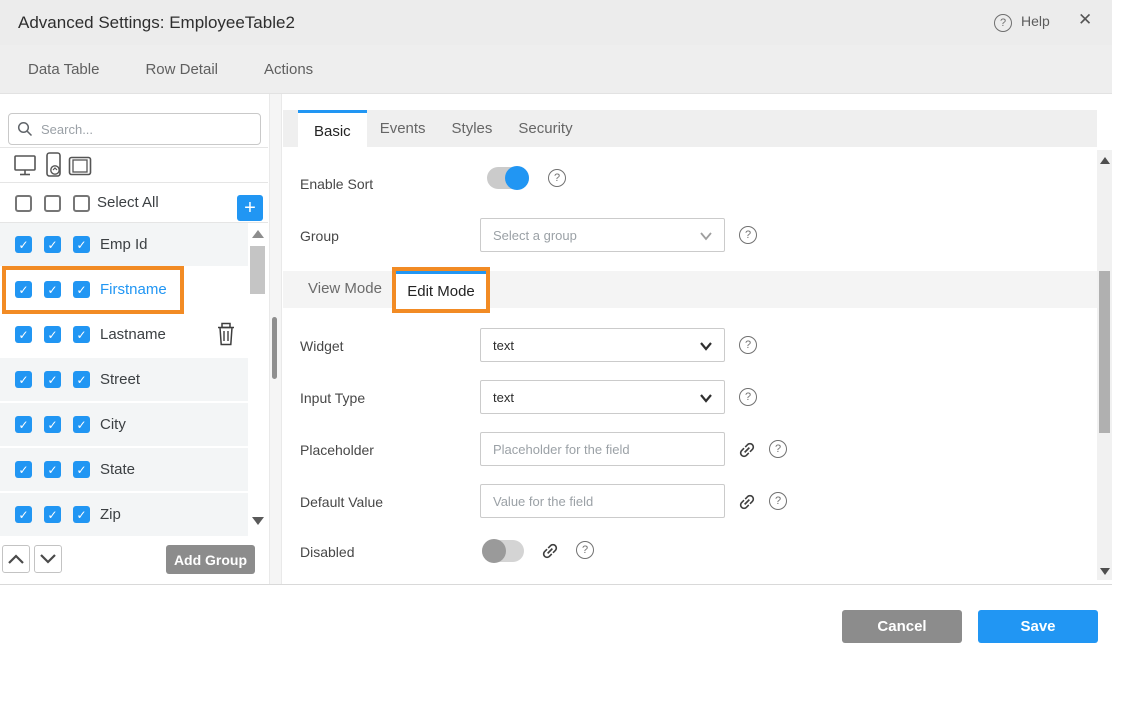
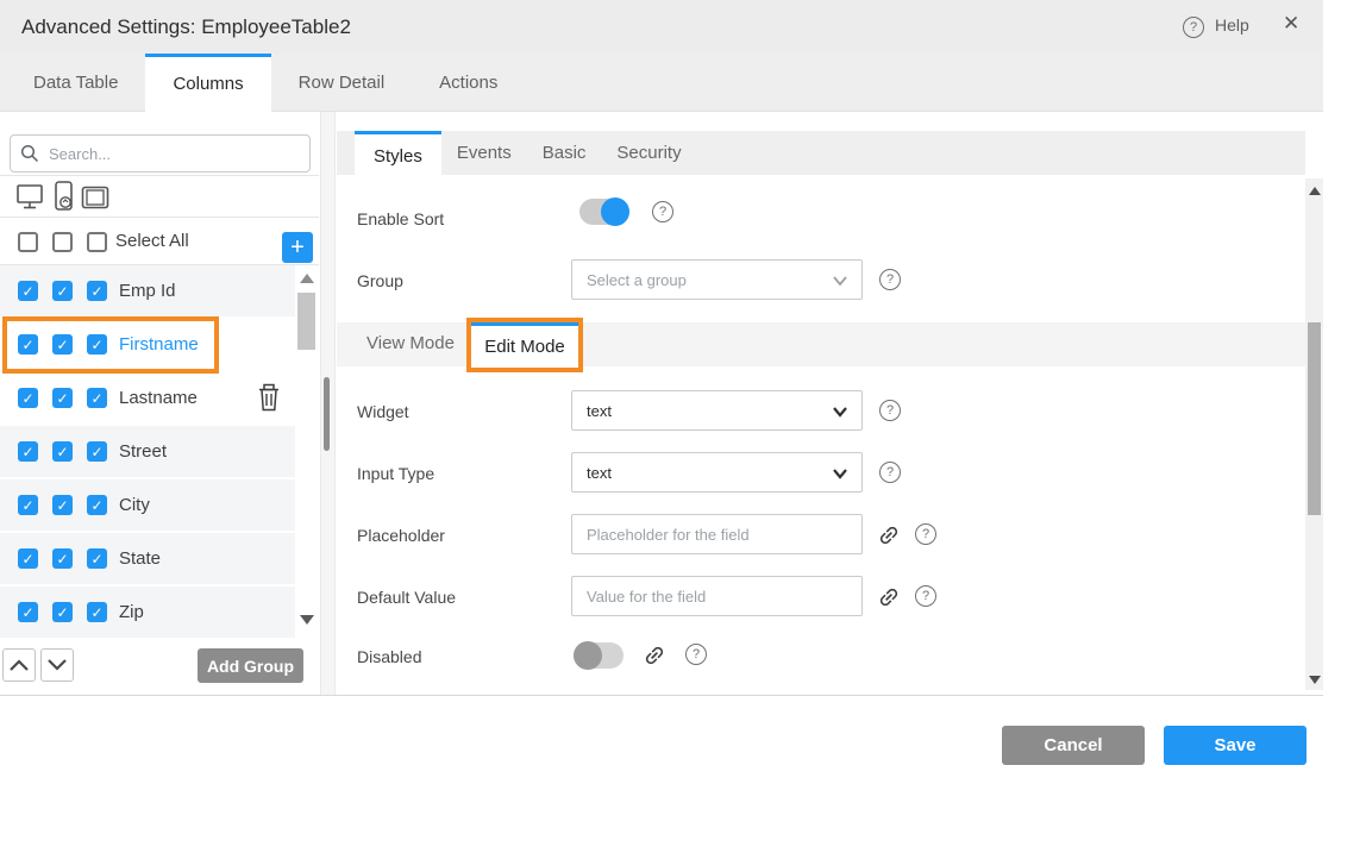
  Advanced Settings: EmployeeTable2
  ?
  Help
  ✕
  Data Table
+ Columns
  Row Detail
  Actions
  Search...
  Select All
  +
  Emp Id
  Firstname
  Lastname
  Street
  City
  State
  Zip
  Add Group
- Basic
+ Styles
  Events
- Styles
+ Basic
  Security
  Enable Sort
  ?
  Group
  Select a group
  ?
  View Mode
  Edit Mode
  Widget
  text
  ?
  Input Type
  text
  ?
  Placeholder
  Placeholder for the field
  ?
  Default Value
  Value for the field
  ?
  Disabled
  ?
  Cancel
  Save
